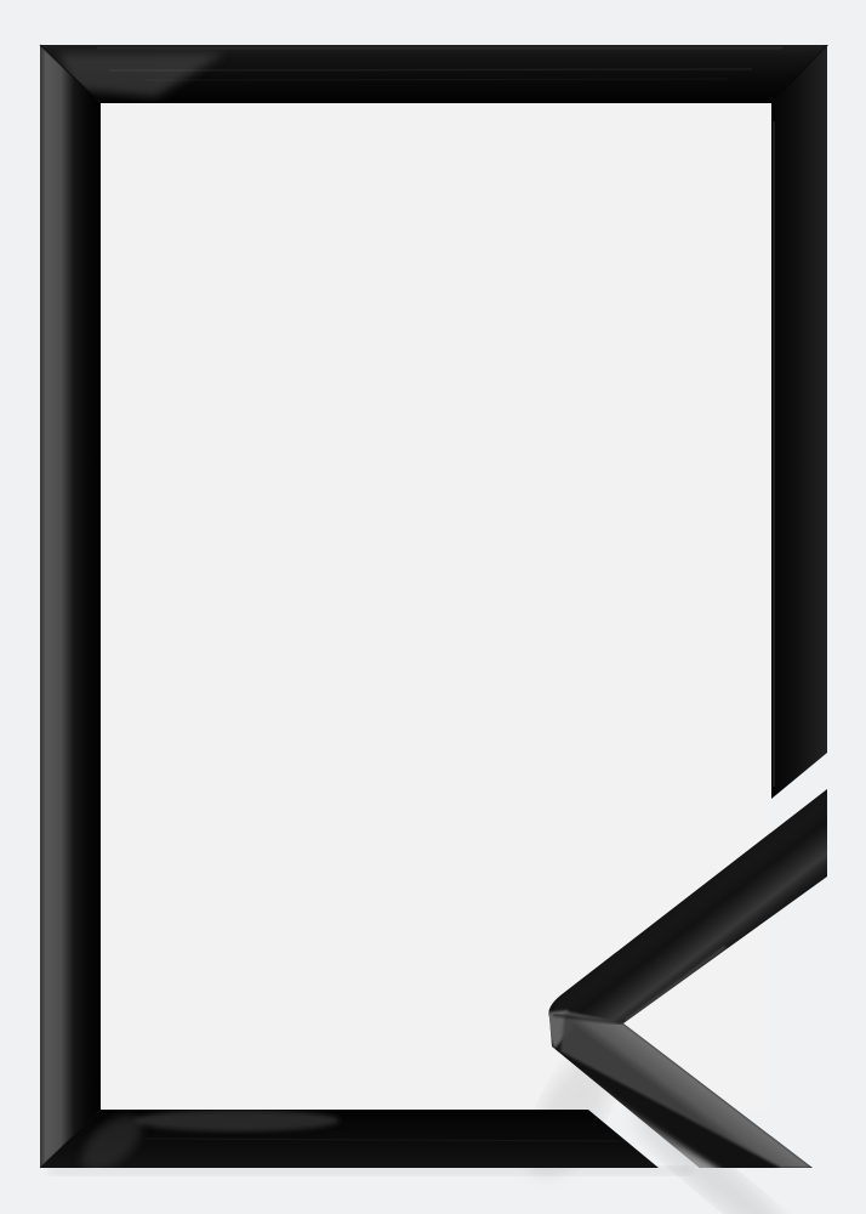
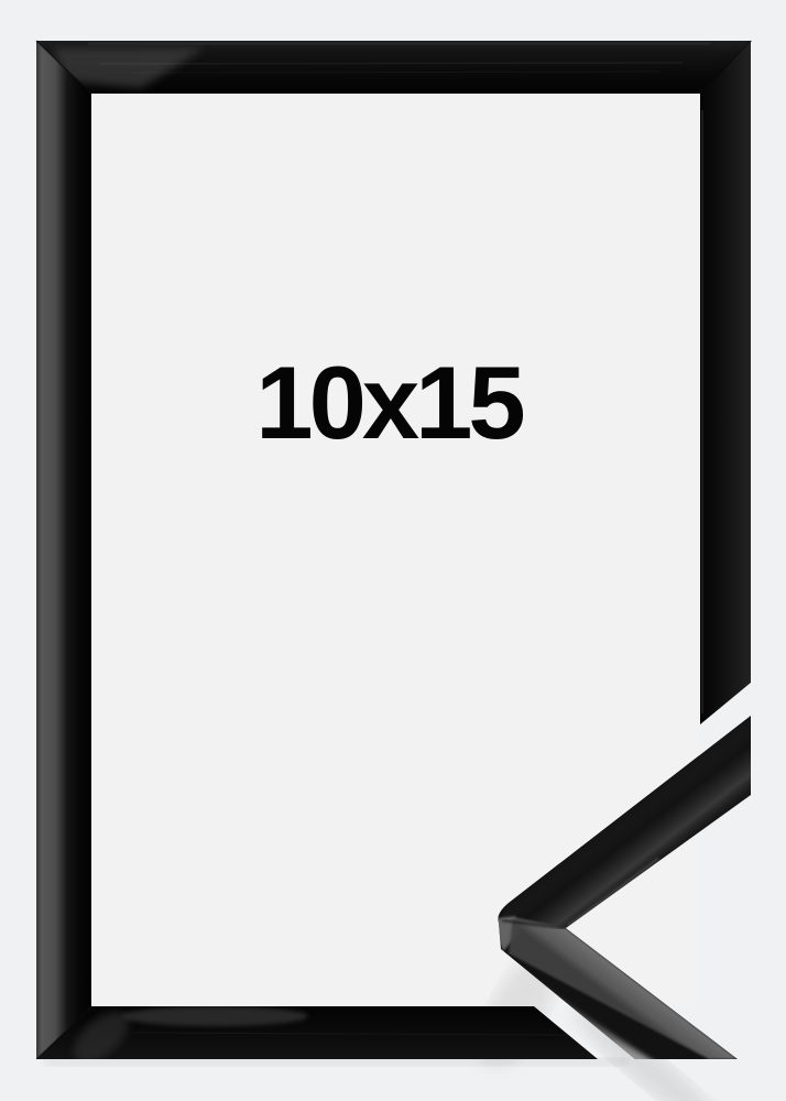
+ 10x15
